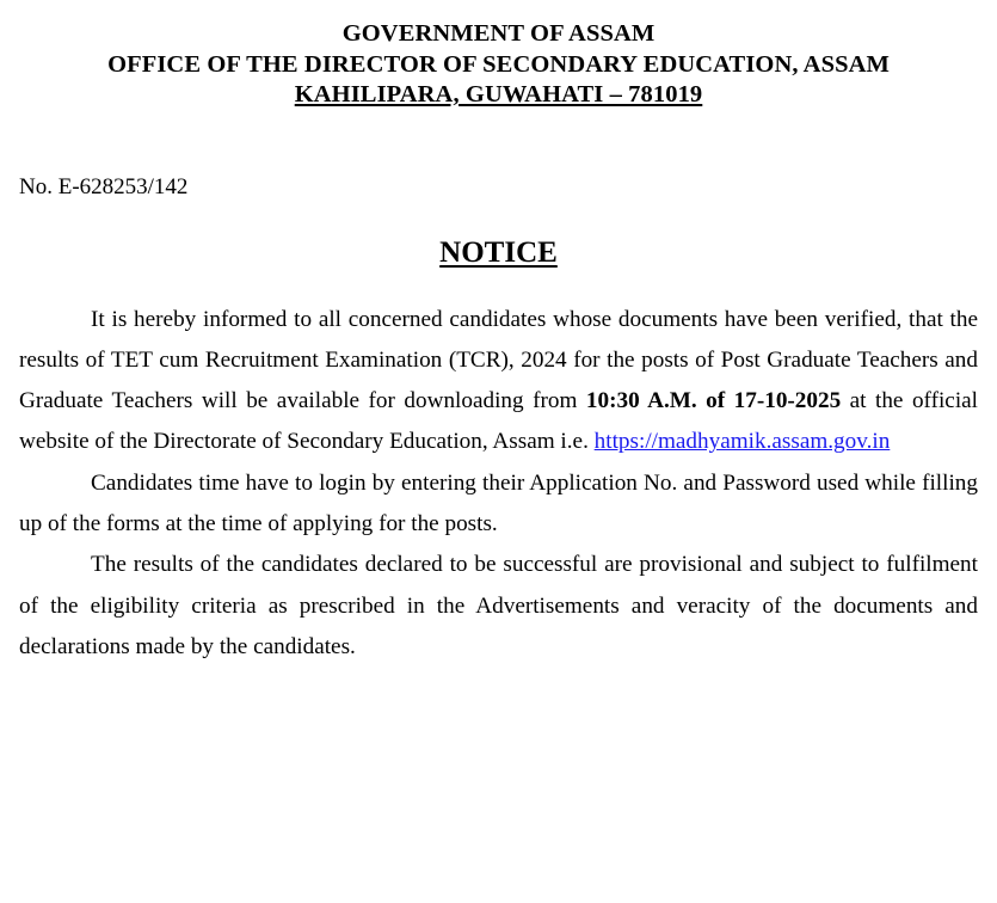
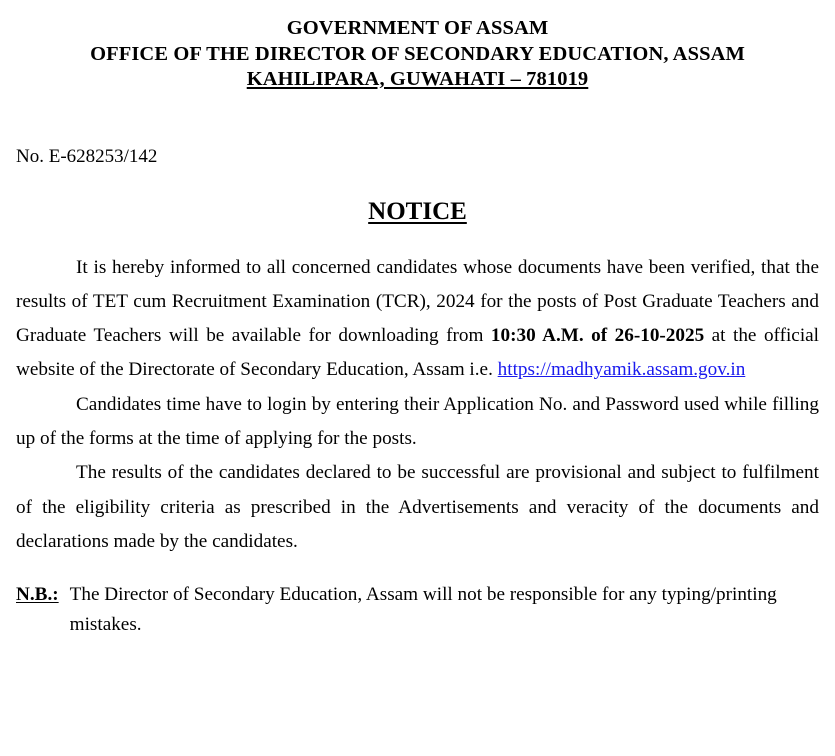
  GOVERNMENT OF ASSAM
  OFFICE OF THE DIRECTOR OF SECONDARY EDUCATION, ASSAM
  KAHILIPARA, GUWAHATI – 781019
  No. E-628253/142
  NOTICE
- It is hereby informed to all concerned candidates whose documents have been verified, that the results of TET cum Recruitment Examination (TCR), 2024 for the posts of Post Graduate Teachers and Graduate Teachers will be available for downloading from 10:30 A.M. of 17-10-2025 at the official website of the Directorate of Secondary Education, Assam i.e. https://madhyamik.assam.gov.in
+ It is hereby informed to all concerned candidates whose documents have been verified, that the results of TET cum Recruitment Examination (TCR), 2024 for the posts of Post Graduate Teachers and Graduate Teachers will be available for downloading from 10:30 A.M. of 26-10-2025 at the official website of the Directorate of Secondary Education, Assam i.e. https://madhyamik.assam.gov.in
  Candidates time have to login by entering their Application No. and Password used while filling up of the forms at the time of applying for the posts.
  The results of the candidates declared to be successful are provisional and subject to fulfilment of the eligibility criteria as prescribed in the Advertisements and veracity of the documents and declarations made by the candidates.
+ N.B.:
+ The Director of Secondary Education, Assam will not be responsible for any typing/printing mistakes.
